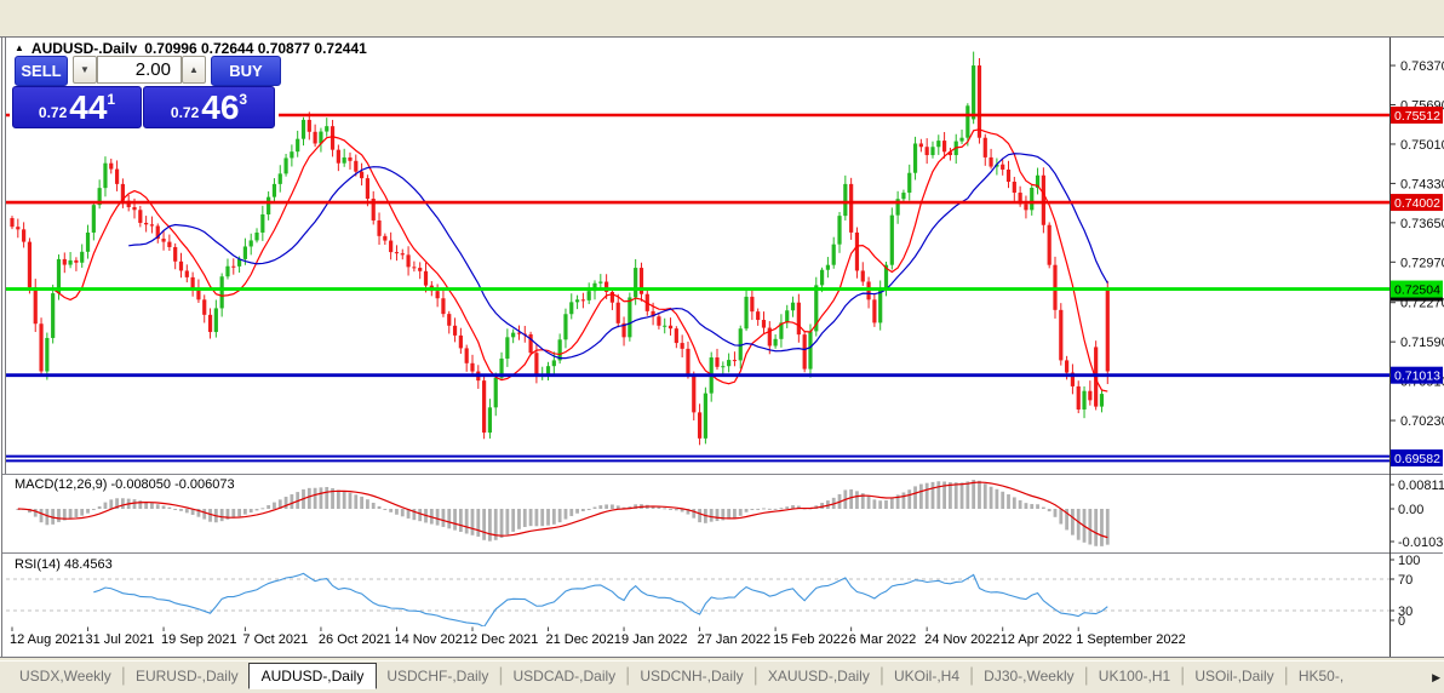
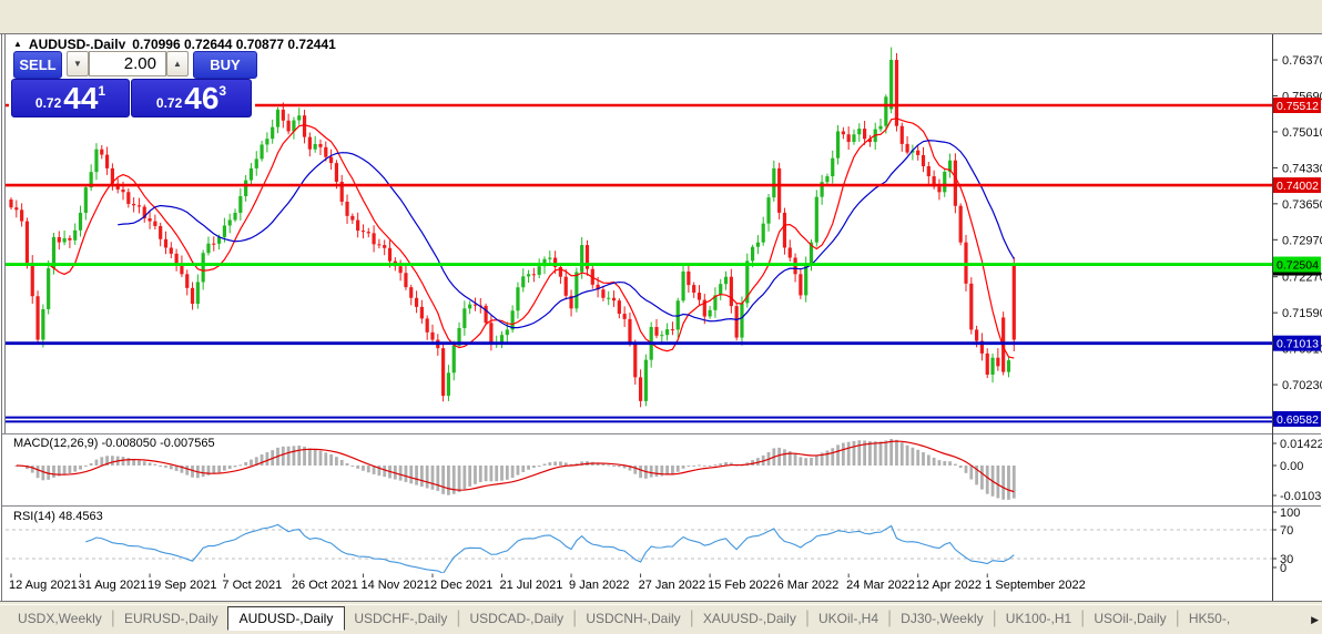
  0.7637
  0.7569
  0.7501
  0.7433
  0.7365
  0.7297
  0.7227
  0.7159
  0.7023
  0.75512
  0.74002
  0.72504
  0.71013
  0.69582
- 0.00811
+ 0.01422
  0.00
  -0.0103
  100
  70
  30
  0
  12 Aug 2021
- 31 Jul 2021
+ 31 Aug 2021
  19 Sep 2021
  7 Oct 2021
  26 Oct 2021
  14 Nov 2021
  2 Dec 2021
- 21 Dec 2021
+ 21 Jul 2021
  9 Jan 2022
  27 Jan 2022
  15 Feb 2022
  6 Mar 2022
- 24 Nov 2022
+ 24 Mar 2022
  12 Apr 2022
  1 September 2022
  ▲
  AUDUSD-,Daily
  0.70996 0.72644 0.70877 0.72441
  SELL
  ▼
  2.00
  ▲
  BUY
  0.72
  44
  1
  0.72
  46
  3
- MACD(12,26,9) -0.008050 -0.006073
+ MACD(12,26,9) -0.008050 -0.007565
  RSI(14) 48.4563
  USDX,Weekly
  |
  EURUSD-,Daily
  AUDUSD-,Daily
  USDCHF-,Daily
  |
  USDCAD-,Daily
  |
  USDCNH-,Daily
  |
  XAUUSD-,Daily
  |
  UKOil-,H4
  |
  DJ30-,Weekly
  |
  UK100-,H1
  |
  USOil-,Daily
  |
  HK50-,
  ▶
